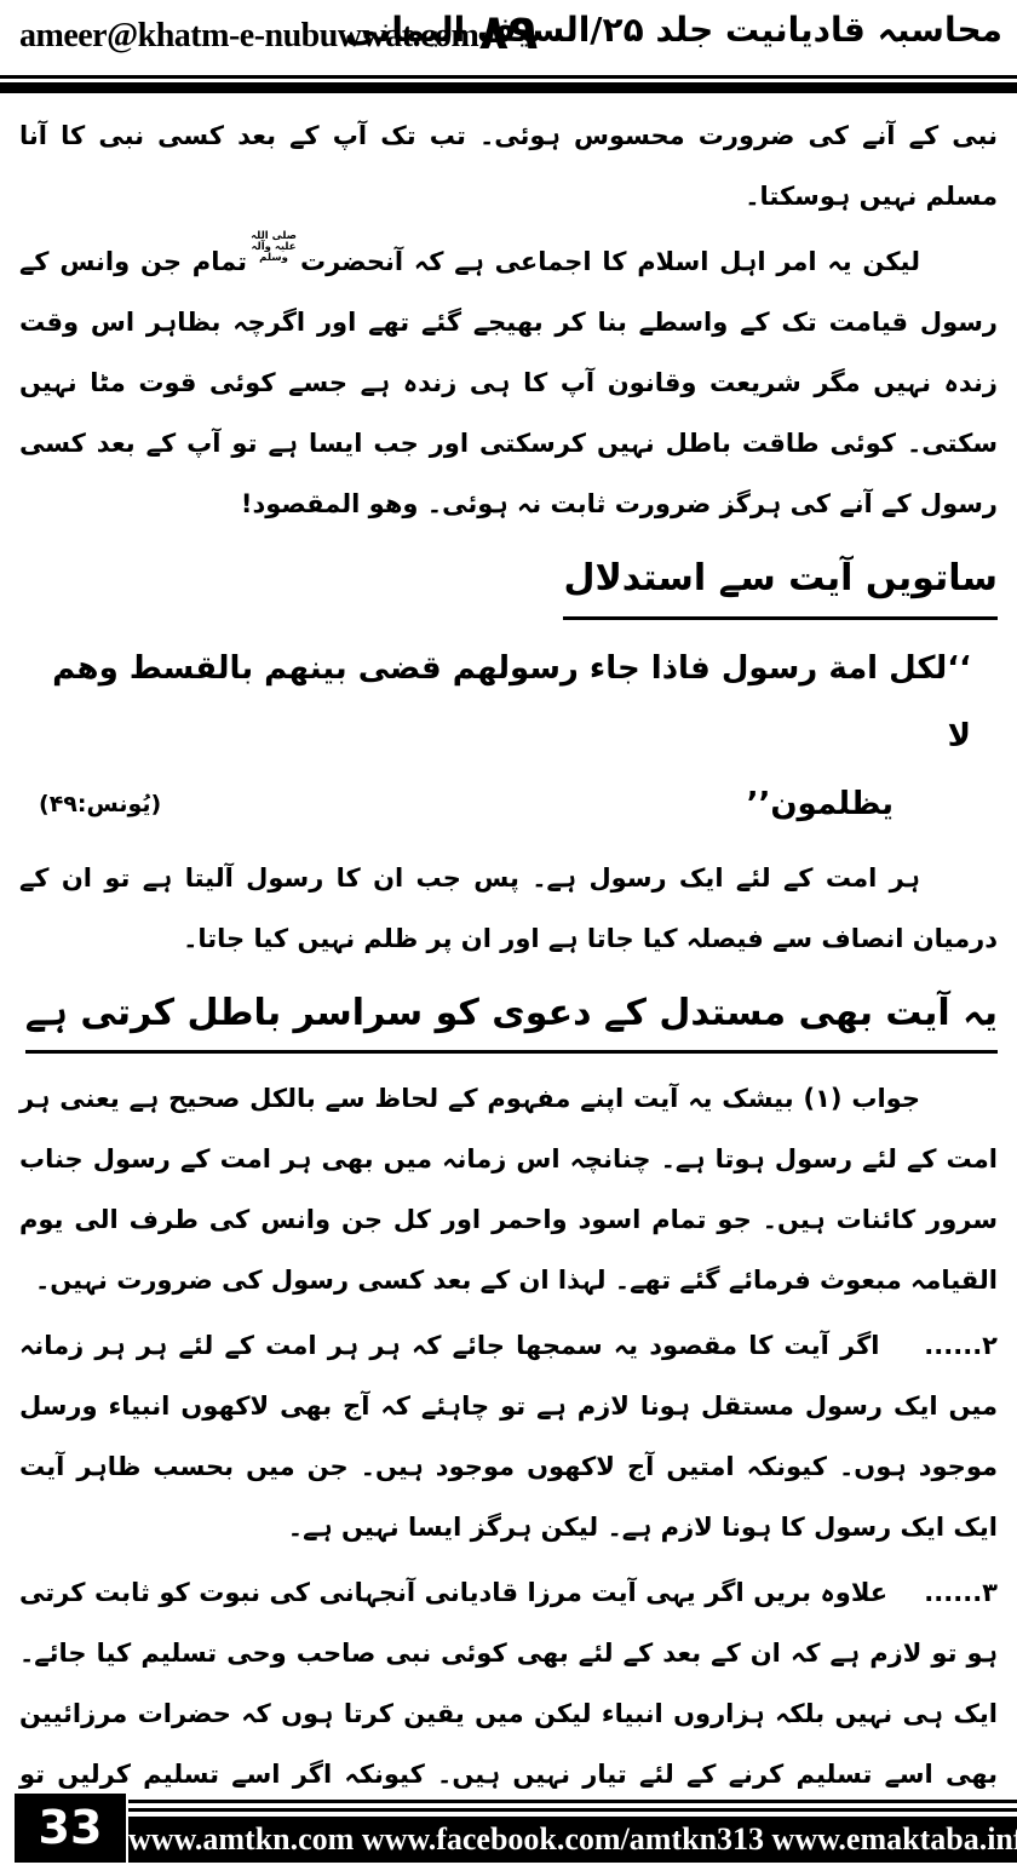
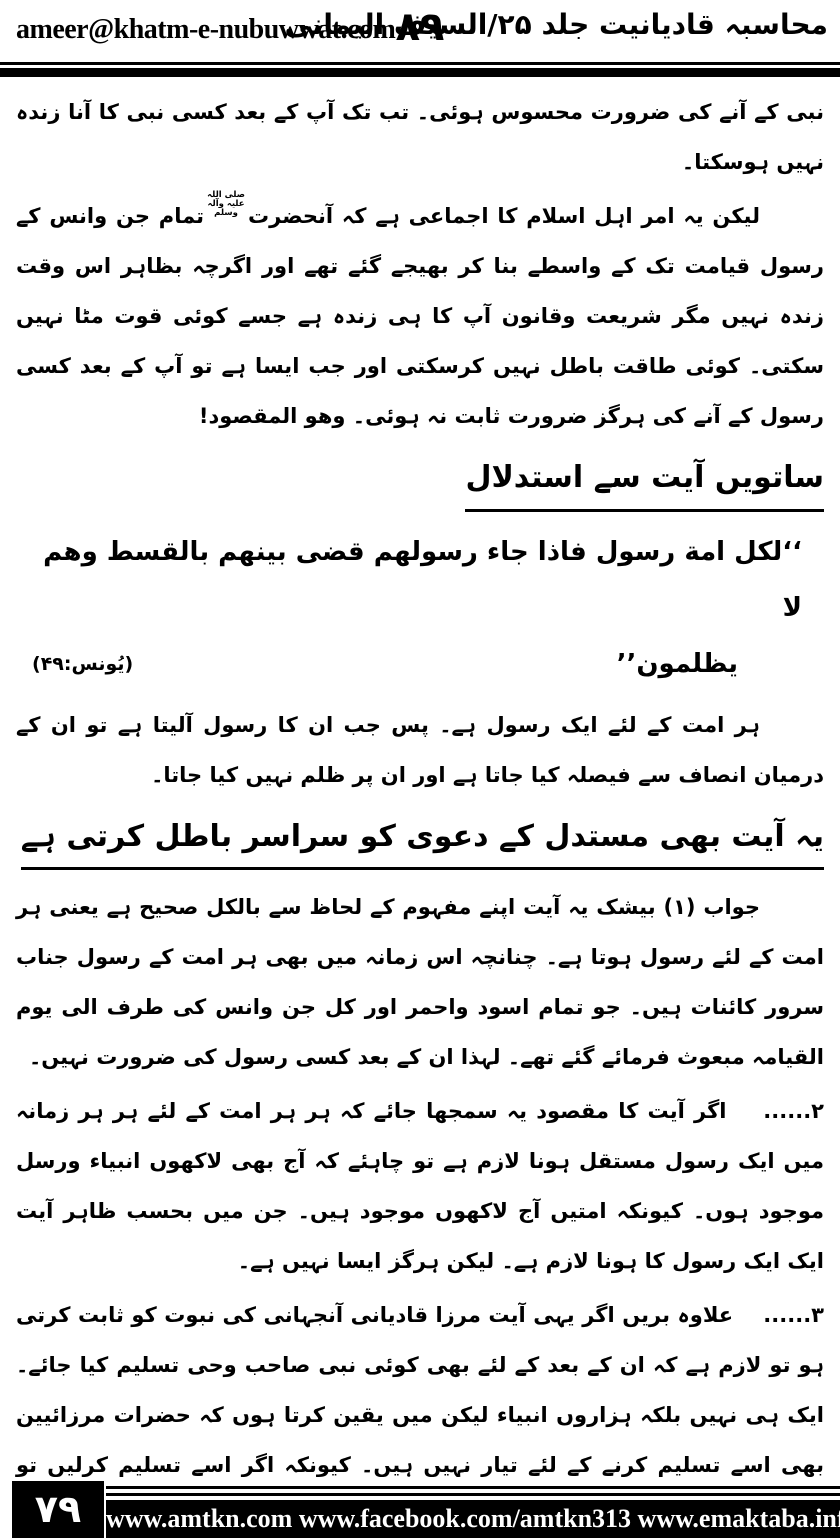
  ameer@khatm-e-nubuwwat.com
  ۸۹
  محاسبہ قادیانیت جلد ۲۵/السیف الیمانی
- نبی کے آنے کی ضرورت محسوس ہوئی۔ تب تک آپ کے بعد کسی نبی کا آنا مسلم نہیں ہوسکتا۔
+ نبی کے آنے کی ضرورت محسوس ہوئی۔ تب تک آپ کے بعد کسی نبی کا آنا زندہ نہیں ہوسکتا۔
  لیکن یہ امر اہل اسلام کا اجماعی ہے کہ آنحضرتصلی اللہ علیہ وآلہ وسلمتمام جن وانس کے رسول قیامت تک کے واسطے بنا کر بھیجے گئے تھے اور اگرچہ بظاہر اس وقت زندہ نہیں مگر شریعت وقانون آپ کا ہی زندہ ہے جسے کوئی قوت مٹا نہیں سکتی۔ کوئی طاقت باطل نہیں کرسکتی اور جب ایسا ہے تو آپ کے بعد کسی رسول کے آنے کی ہرگز ضرورت ثابت نہ ہوئی۔ وھو المقصود!
  ساتویں آیت سے استدلال
  ‘‘لکل امة رسول فاذا جاء رسولھم قضی بینھم بالقسط وھم لا
  یظلمون’’
  (یُونس:۴۹)
  ہر امت کے لئے ایک رسول ہے۔ پس جب ان کا رسول آلیتا ہے تو ان کے درمیان انصاف سے فیصلہ کیا جاتا ہے اور ان پر ظلم نہیں کیا جاتا۔
  یہ آیت بھی مستدل کے دعوی کو سراسر باطل کرتی ہے
  جواب (۱) بیشک یہ آیت اپنے مفہوم کے لحاظ سے بالکل صحیح ہے یعنی ہر امت کے لئے رسول ہوتا ہے۔ چنانچہ اس زمانہ میں بھی ہر امت کے رسول جناب سرور کائنات ہیں۔ جو تمام اسود واحمر اور کل جن وانس کی طرف الی یوم القیامہ مبعوث فرمائے گئے تھے۔ لہذا ان کے بعد کسی رسول کی ضرورت نہیں۔
  ۲...... اگر آیت کا مقصود یہ سمجھا جائے کہ ہر ہر امت کے لئے ہر ہر زمانہ میں ایک رسول مستقل ہونا لازم ہے تو چاہئے کہ آج بھی لاکھوں انبیاء ورسل موجود ہوں۔ کیونکہ امتیں آج لاکھوں موجود ہیں۔ جن میں بحسب ظاہر آیت ایک ایک رسول کا ہونا لازم ہے۔ لیکن ہرگز ایسا نہیں ہے۔
  ۳...... علاوہ بریں اگر یہی آیت مرزا قادیانی آنجہانی کی نبوت کو ثابت کرتی ہو تو لازم ہے کہ ان کے بعد کے لئے بھی کوئی نبی صاحب وحی تسلیم کیا جائے۔ ایک ہی نہیں بلکہ ہزاروں انبیاء لیکن میں یقین کرتا ہوں کہ حضرات مرزائیین بھی اسے تسلیم کرنے کے لئے تیار نہیں ہیں۔ کیونکہ اگر اسے تسلیم کرلیں تو
- 33
+ ۷۹
  www.amtkn.com www.facebook.com/amtkn313 www.emaktaba.in
